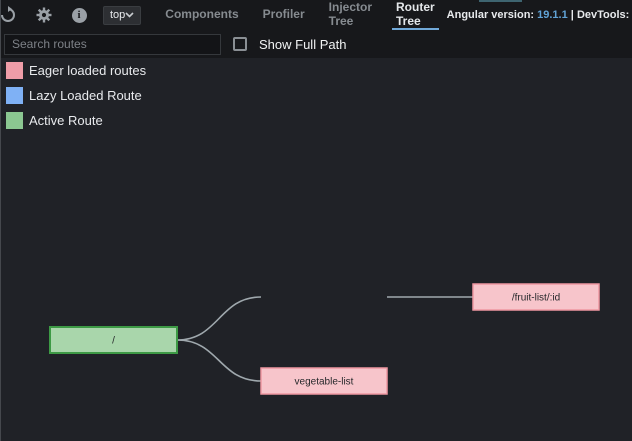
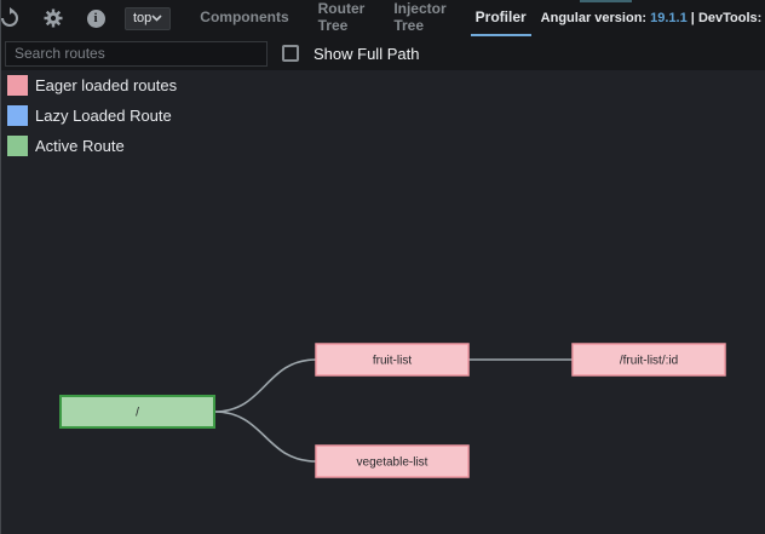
  i
  top
  Components
- Profiler
+ Router Tree
  Injector Tree
- Router Tree
+ Profiler
  Angular version: 19.1.1 | DevTools:
  Search routes
  Show Full Path
  /
+ fruit-list
  vegetable-list
  /fruit-list/:id
  Eager loaded routes
  Lazy Loaded Route
  Active Route
